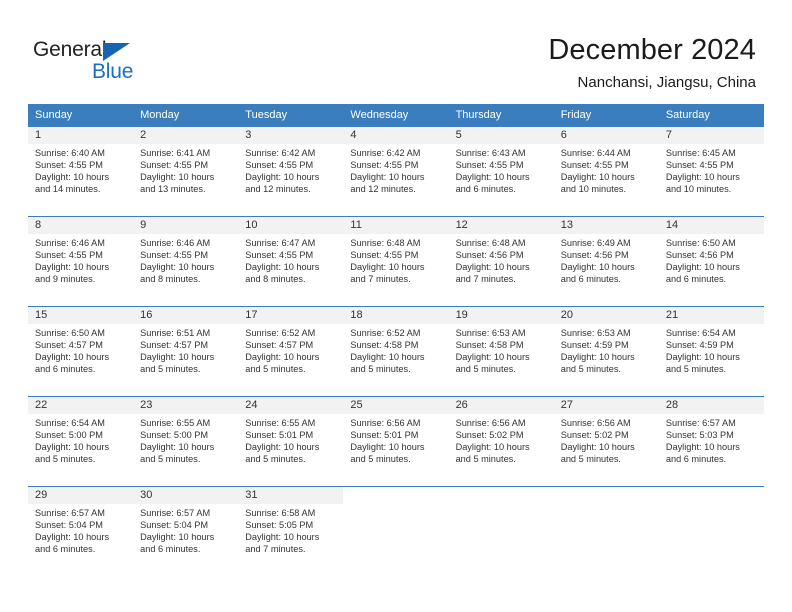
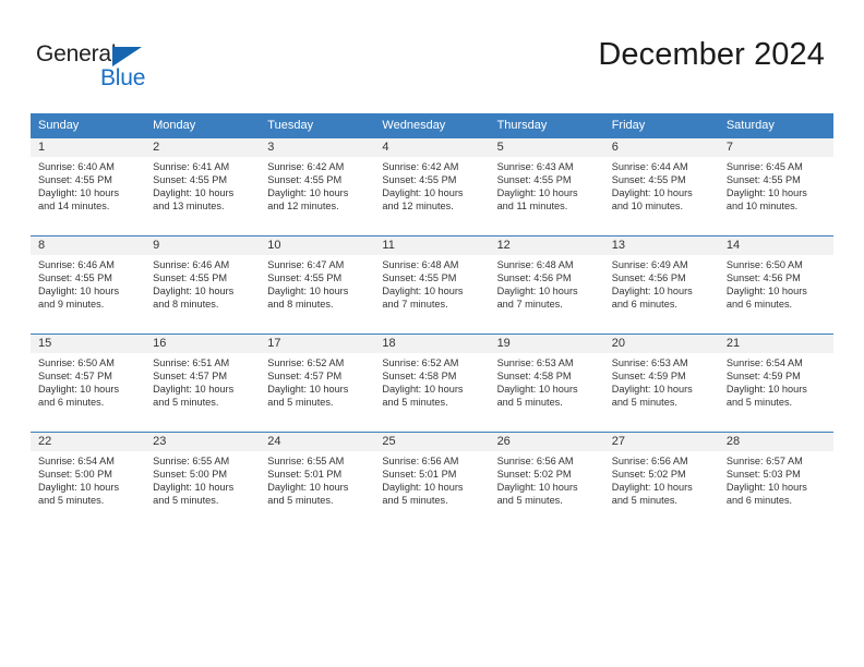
  General
  Blue
  December 2024
- Nanchansi, Jiangsu, China
  Sunday	Monday	Tuesday	Wednesday	Thursday	Friday	Saturday
- 1Sunrise: 6:40 AMSunset: 4:55 PMDaylight: 10 hoursand 14 minutes.	2Sunrise: 6:41 AMSunset: 4:55 PMDaylight: 10 hoursand 13 minutes.	3Sunrise: 6:42 AMSunset: 4:55 PMDaylight: 10 hoursand 12 minutes.	4Sunrise: 6:42 AMSunset: 4:55 PMDaylight: 10 hoursand 12 minutes.	5Sunrise: 6:43 AMSunset: 4:55 PMDaylight: 10 hoursand 6 minutes.	6Sunrise: 6:44 AMSunset: 4:55 PMDaylight: 10 hoursand 10 minutes.	7Sunrise: 6:45 AMSunset: 4:55 PMDaylight: 10 hoursand 10 minutes.
+ 1Sunrise: 6:40 AMSunset: 4:55 PMDaylight: 10 hoursand 14 minutes.	2Sunrise: 6:41 AMSunset: 4:55 PMDaylight: 10 hoursand 13 minutes.	3Sunrise: 6:42 AMSunset: 4:55 PMDaylight: 10 hoursand 12 minutes.	4Sunrise: 6:42 AMSunset: 4:55 PMDaylight: 10 hoursand 12 minutes.	5Sunrise: 6:43 AMSunset: 4:55 PMDaylight: 10 hoursand 11 minutes.	6Sunrise: 6:44 AMSunset: 4:55 PMDaylight: 10 hoursand 10 minutes.	7Sunrise: 6:45 AMSunset: 4:55 PMDaylight: 10 hoursand 10 minutes.
  8Sunrise: 6:46 AMSunset: 4:55 PMDaylight: 10 hoursand 9 minutes.	9Sunrise: 6:46 AMSunset: 4:55 PMDaylight: 10 hoursand 8 minutes.	10Sunrise: 6:47 AMSunset: 4:55 PMDaylight: 10 hoursand 8 minutes.	11Sunrise: 6:48 AMSunset: 4:55 PMDaylight: 10 hoursand 7 minutes.	12Sunrise: 6:48 AMSunset: 4:56 PMDaylight: 10 hoursand 7 minutes.	13Sunrise: 6:49 AMSunset: 4:56 PMDaylight: 10 hoursand 6 minutes.	14Sunrise: 6:50 AMSunset: 4:56 PMDaylight: 10 hoursand 6 minutes.
  15Sunrise: 6:50 AMSunset: 4:57 PMDaylight: 10 hoursand 6 minutes.	16Sunrise: 6:51 AMSunset: 4:57 PMDaylight: 10 hoursand 5 minutes.	17Sunrise: 6:52 AMSunset: 4:57 PMDaylight: 10 hoursand 5 minutes.	18Sunrise: 6:52 AMSunset: 4:58 PMDaylight: 10 hoursand 5 minutes.	19Sunrise: 6:53 AMSunset: 4:58 PMDaylight: 10 hoursand 5 minutes.	20Sunrise: 6:53 AMSunset: 4:59 PMDaylight: 10 hoursand 5 minutes.	21Sunrise: 6:54 AMSunset: 4:59 PMDaylight: 10 hoursand 5 minutes.
  22Sunrise: 6:54 AMSunset: 5:00 PMDaylight: 10 hoursand 5 minutes.	23Sunrise: 6:55 AMSunset: 5:00 PMDaylight: 10 hoursand 5 minutes.	24Sunrise: 6:55 AMSunset: 5:01 PMDaylight: 10 hoursand 5 minutes.	25Sunrise: 6:56 AMSunset: 5:01 PMDaylight: 10 hoursand 5 minutes.	26Sunrise: 6:56 AMSunset: 5:02 PMDaylight: 10 hoursand 5 minutes.	27Sunrise: 6:56 AMSunset: 5:02 PMDaylight: 10 hoursand 5 minutes.	28Sunrise: 6:57 AMSunset: 5:03 PMDaylight: 10 hoursand 6 minutes.
- 29Sunrise: 6:57 AMSunset: 5:04 PMDaylight: 10 hoursand 6 minutes.	30Sunrise: 6:57 AMSunset: 5:04 PMDaylight: 10 hoursand 6 minutes.	31Sunrise: 6:58 AMSunset: 5:05 PMDaylight: 10 hoursand 7 minutes.
